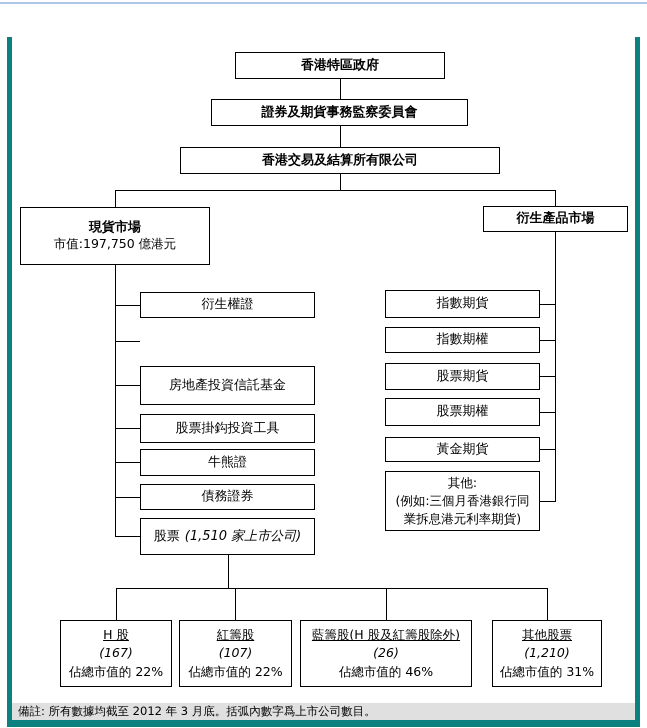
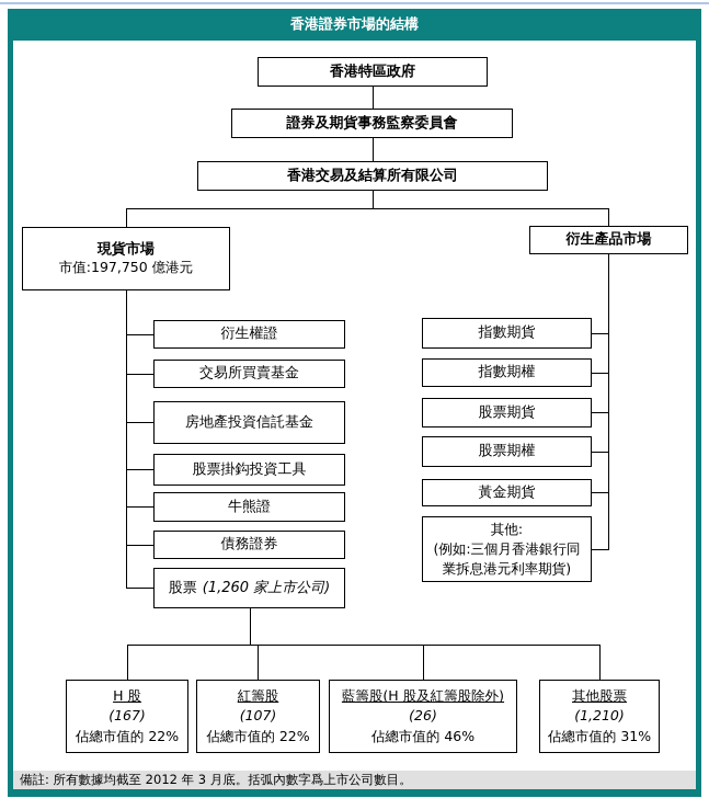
+ 香港證券市場的結構
  香港特區政府
  證券及期貨事務監察委員會
  香港交易及結算所有限公司
  現貨市場
  市值:197,750 億港元
  衍生產品市場
  衍生權證
+ 交易所買賣基金
  房地產投資信託基金
  股票掛鈎投資工具
  牛熊證
  債務證券
  股票
- (1,510 家上市公司)
+ (1,260 家上市公司)
  指數期貨
  指數期權
  股票期貨
  股票期權
  黃金期貨
  其他:
  (例如:三個月香港銀行同業拆息港元利率期貨)
  H 股
  (167)
  佔總市值的 22%
  紅籌股
  (107)
  佔總市值的 22%
  藍籌股(H 股及紅籌股除外)
  (26)
  佔總市值的 46%
  其他股票
  (1,210)
  佔總市值的 31%
  備註: 所有數據均截至 2012 年 3 月底。括弧內數字爲上市公司數目。
